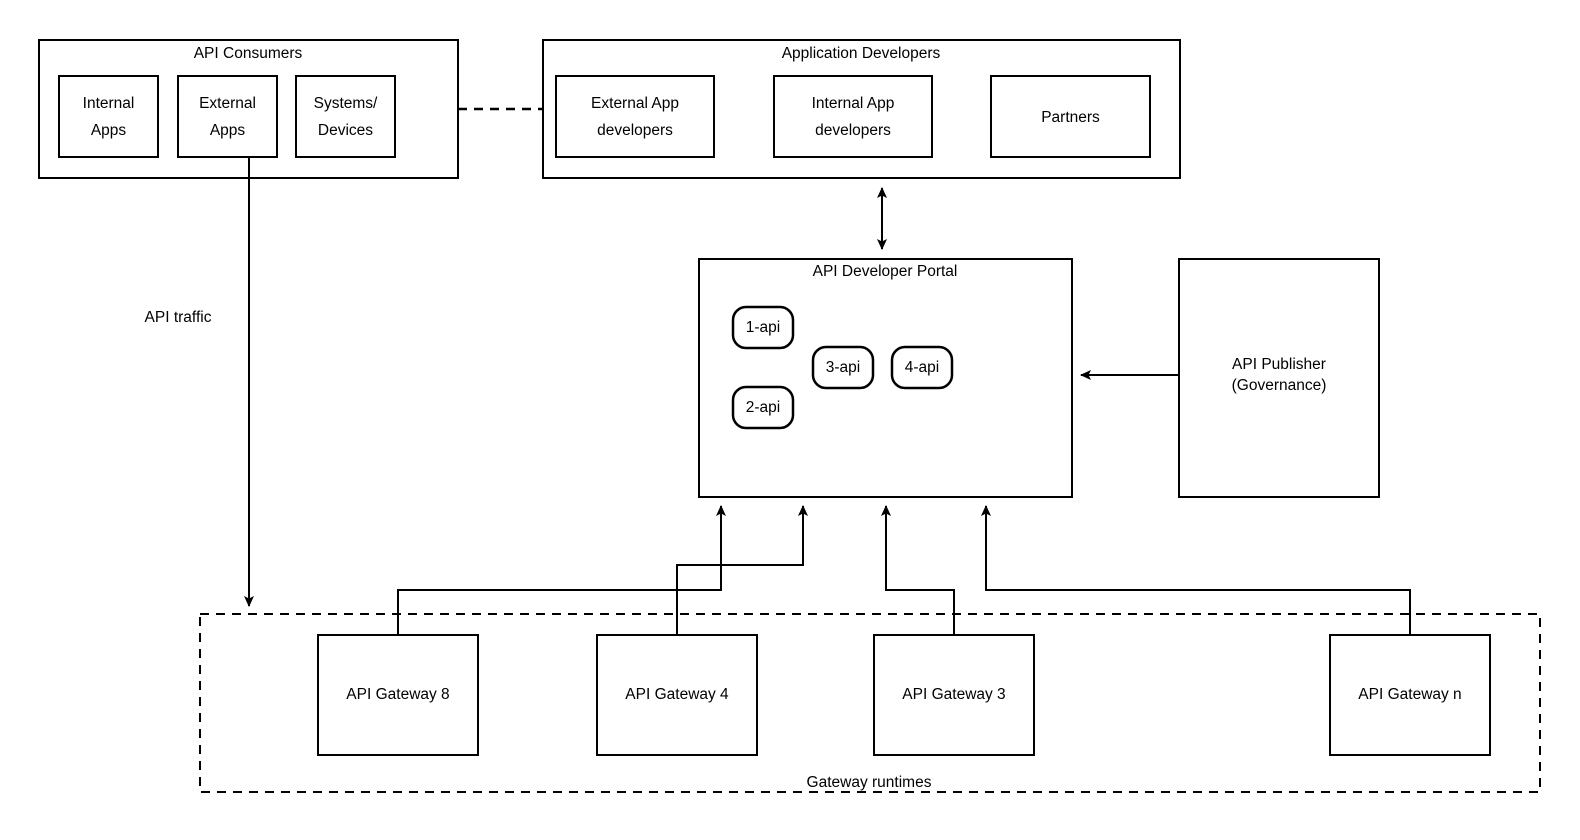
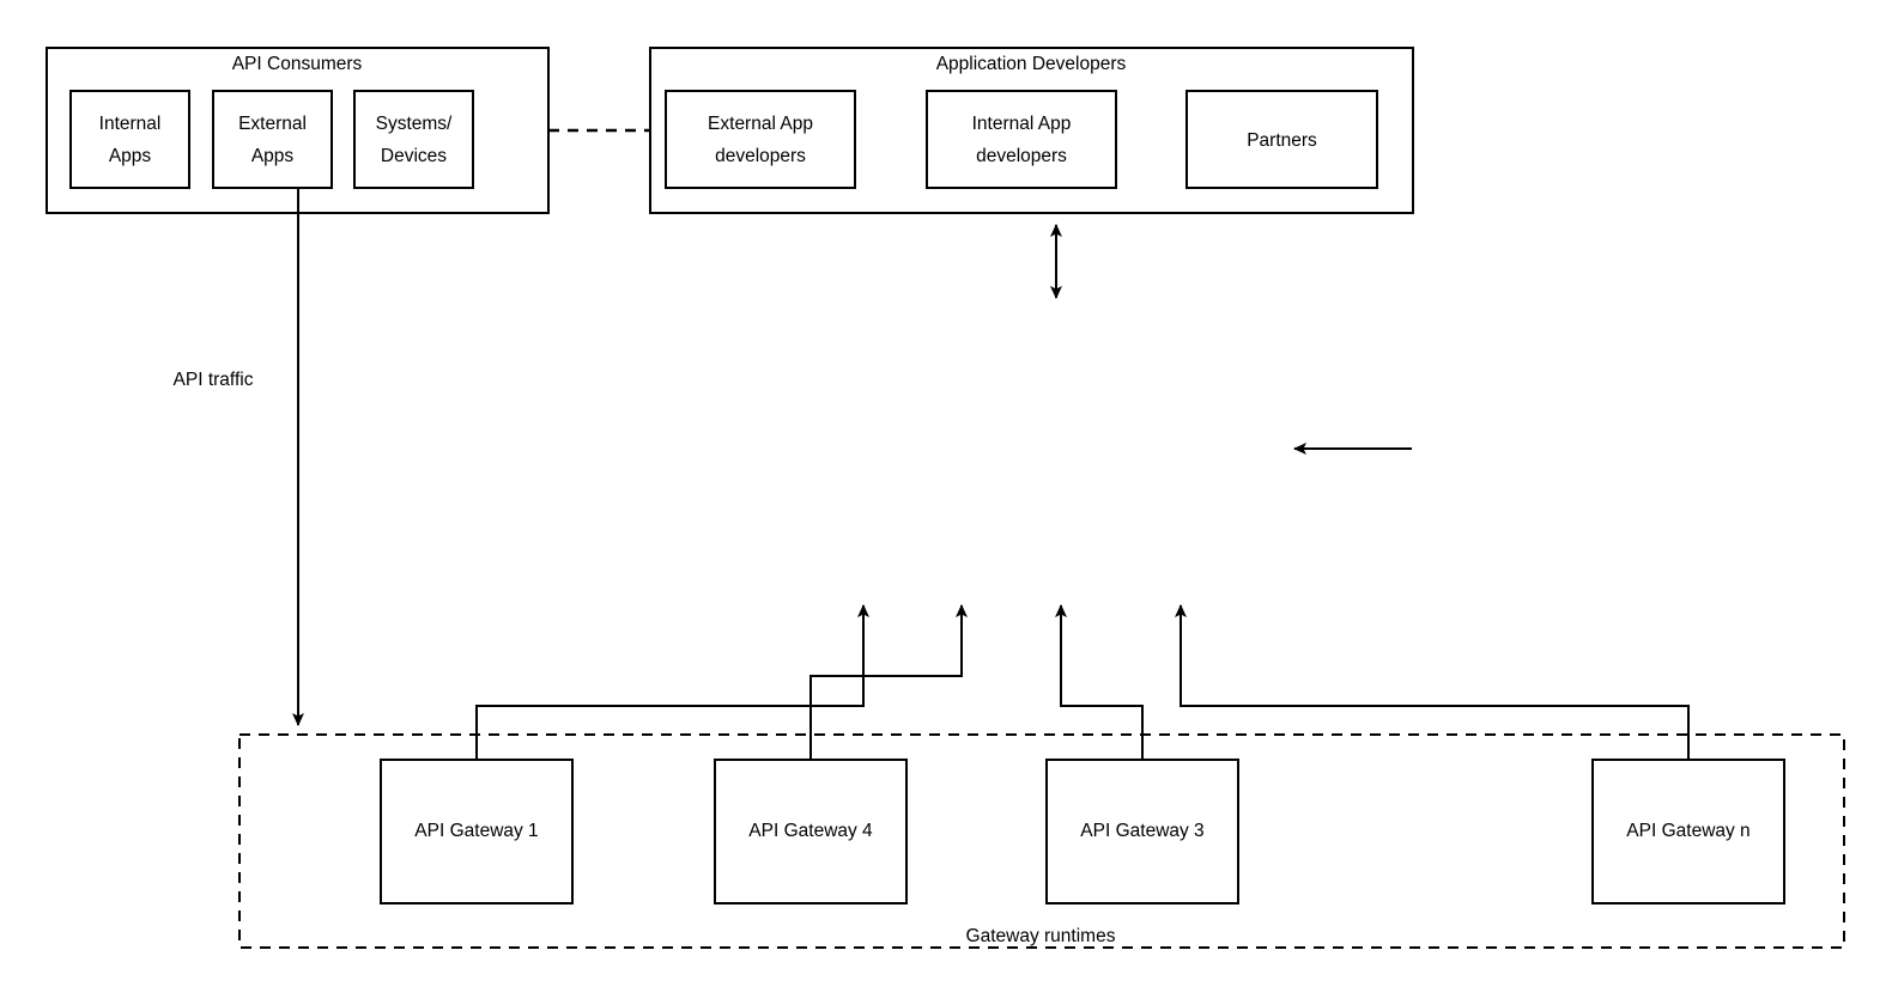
  API Consumers
  Internal
  Apps
  External
  Apps
  Systems/
  Devices
  Application Developers
  External App
  developers
  Internal App
  developers
  Partners
- API Developer Portal
- 1-api
- 2-api
- 3-api
- 4-api
- API Publisher
- (Governance)
  Gateway runtimes
- API Gateway 8
+ API Gateway 1
  API Gateway 4
  API Gateway 3
  API Gateway n
  API traffic
